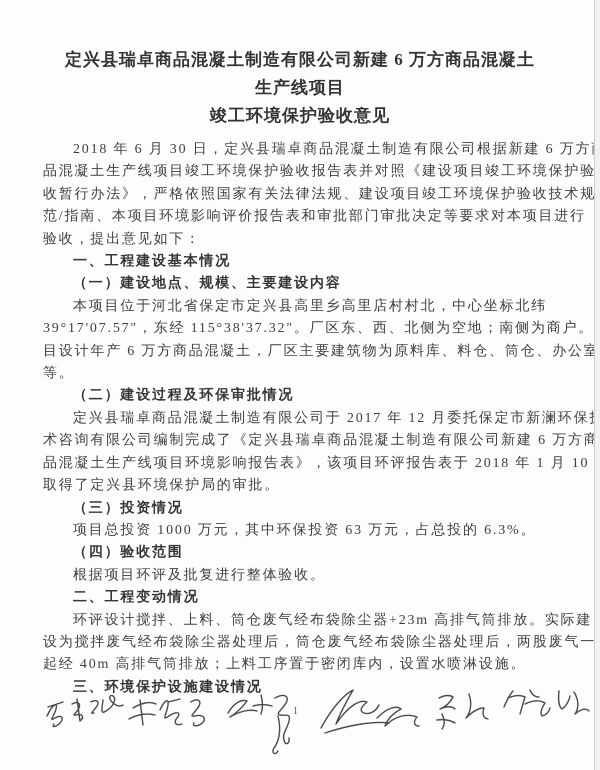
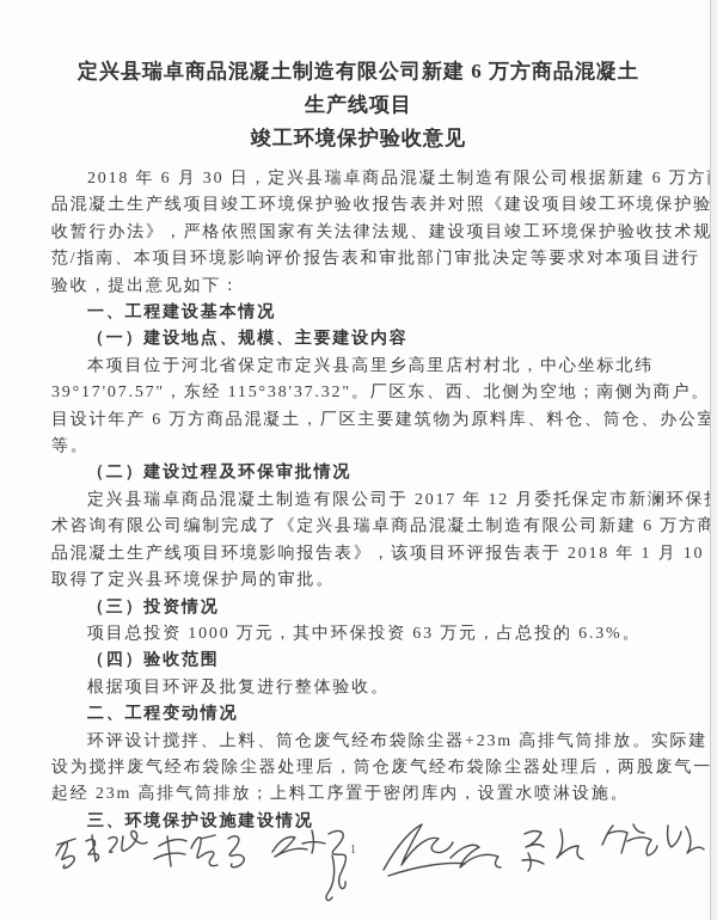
  定兴县瑞卓商品混凝土制造有限公司新建 6 万方商品混凝土
  生产线项目
  竣工环境保护验收意见
  2018 年 6 月 30 日，定兴县瑞卓商品混凝土制造有限公司根据新建 6 万方
  品混凝土生产线项目竣工环境保护验收报告表并对照《建设项目竣工环境保护验
  收暂行办法》，严格依照国家有关法律法规、建设项目竣工环境保护验收技术规
  范/指南、本项目环境影响评价报告表和审批部门审批决定等要求对本项目进行
  验收，提出意见如下：
  一、工程建设基本情况
  （一）建设地点、规模、主要建设内容
  本项目位于河北省保定市定兴县高里乡高里店村村北，中心坐标北纬
  39°17'07.57"，东经 115°38'37.32"。厂区东、西、北侧为空地；南侧为商户。
  目设计年产 6 万方商品混凝土，厂区主要建筑物为原料库、料仓、筒仓、办公室
  等。
  （二）建设过程及环保审批情况
  定兴县瑞卓商品混凝土制造有限公司于 2017 年 12 月委托保定市新澜环保
  术咨询有限公司编制完成了《定兴县瑞卓商品混凝土制造有限公司新建 6 万方商
  品混凝土生产线项目环境影响报告表》，该项目环评报告表于 2018 年 1 月 10
  取得了定兴县环境保护局的审批。
  （三）投资情况
  项目总投资 1000 万元，其中环保投资 63 万元，占总投的 6.3%。
  （四）验收范围
  根据项目环评及批复进行整体验收。
  二、工程变动情况
  环评设计搅拌、上料、筒仓废气经布袋除尘器+23m 高排气筒排放。实际建
  设为搅拌废气经布袋除尘器处理后，筒仓废气经布袋除尘器处理后，两股废气一
- 起经 40m 高排气筒排放；上料工序置于密闭库内，设置水喷淋设施。
+ 起经 23m 高排气筒排放；上料工序置于密闭库内，设置水喷淋设施。
  三、环境保护设施建设情况
  1
